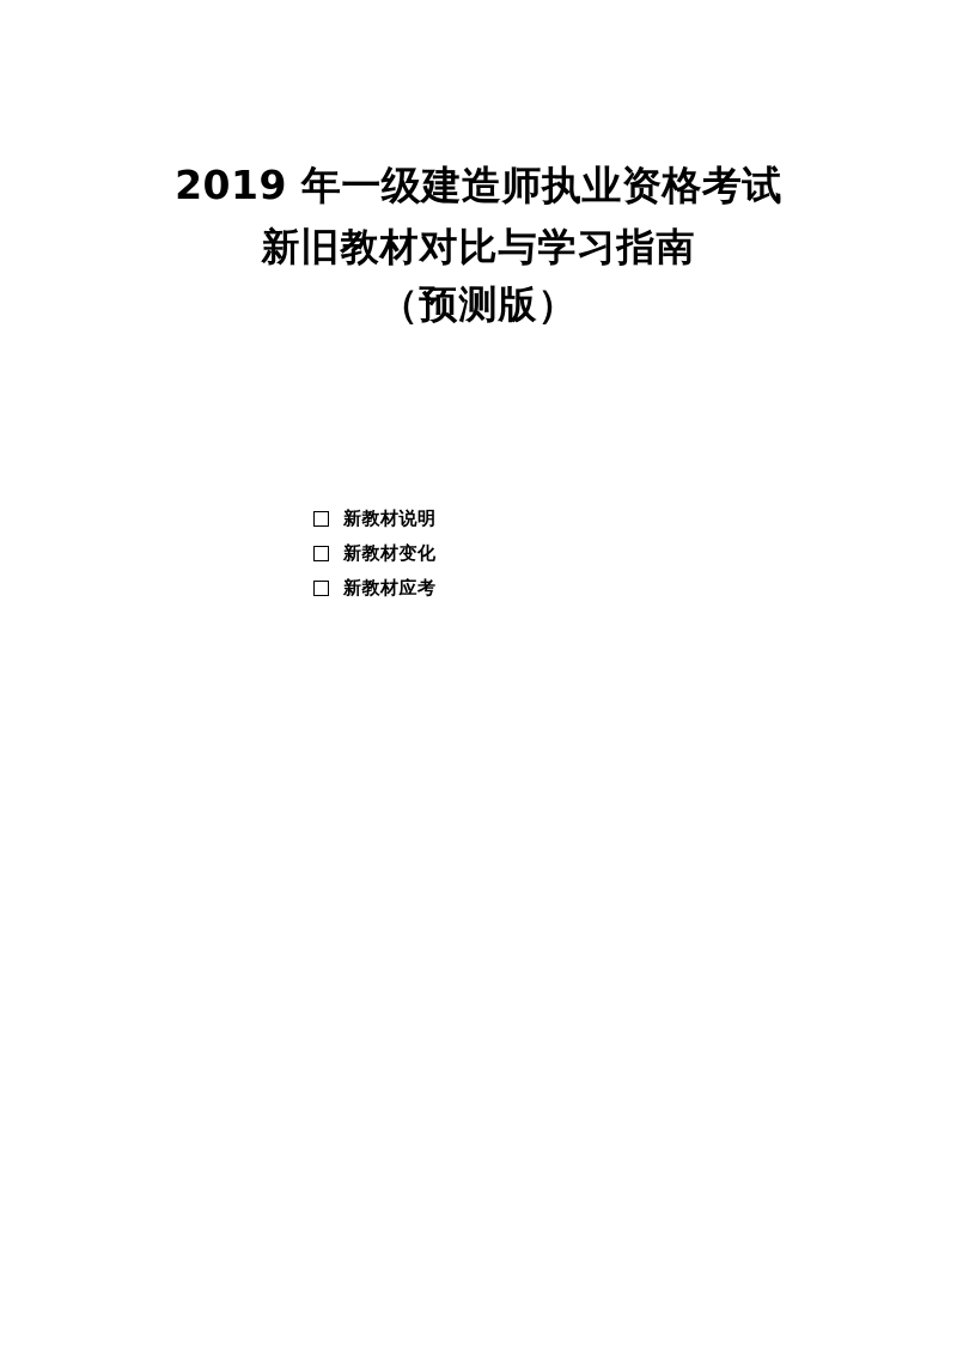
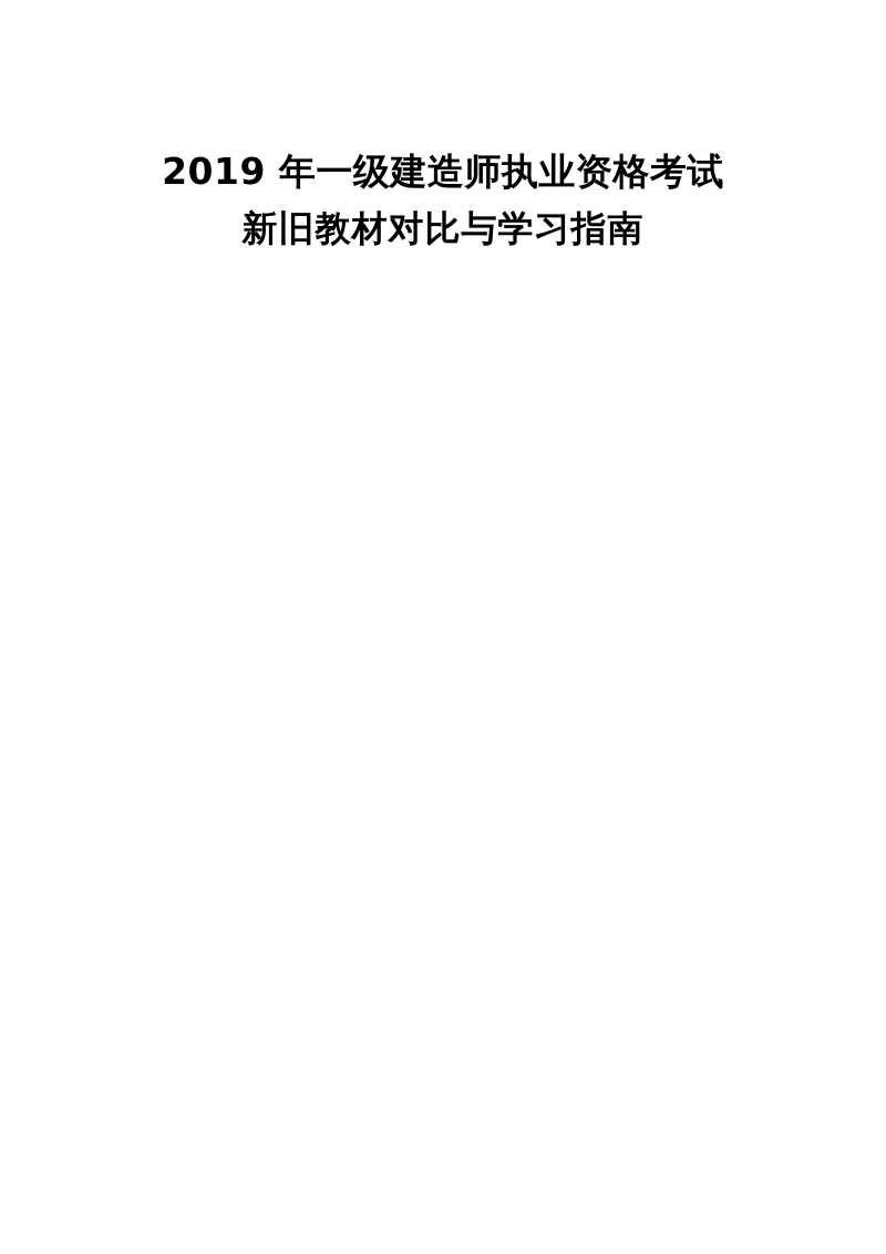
  2019 年一级建造师执业资格考试
  新旧教材对比与学习指南
- （预测版）
- 新教材说明
- 新教材变化
- 新教材应考
